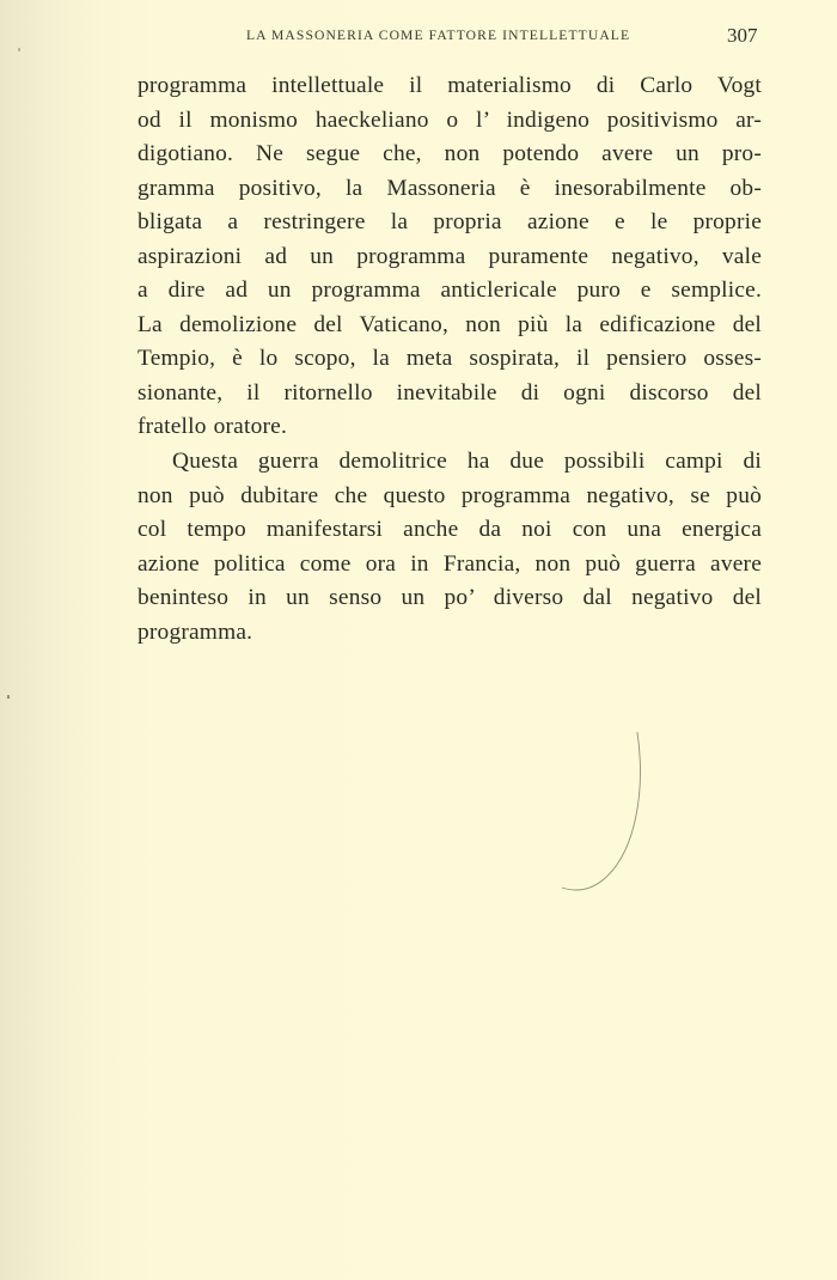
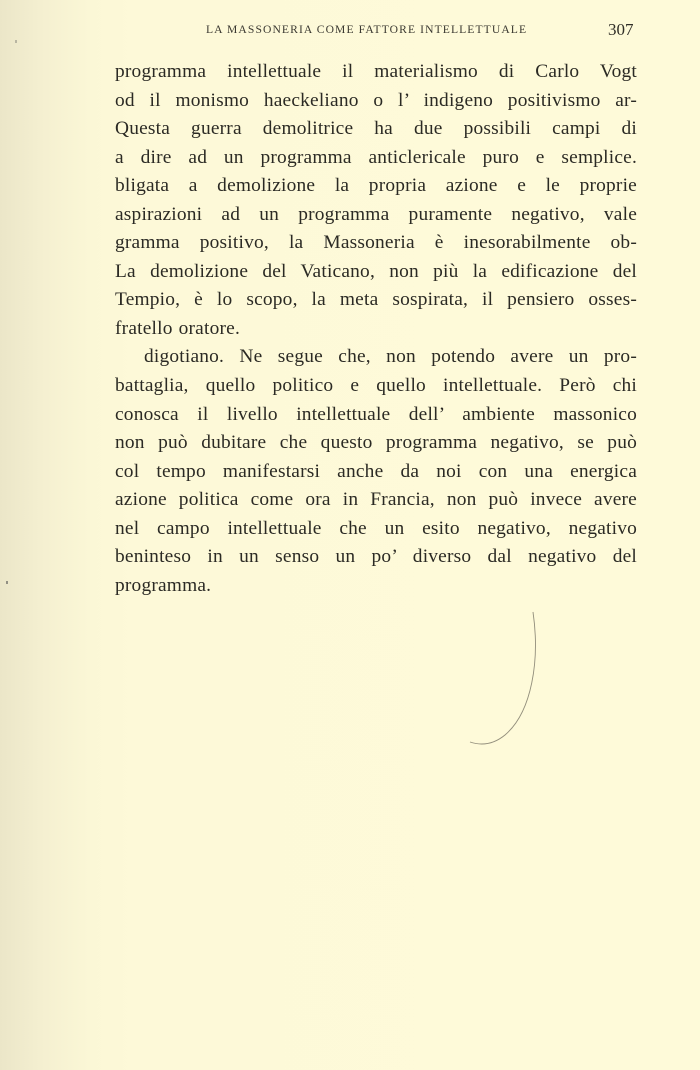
  LA MASSONERIA COME FATTORE INTELLETTUALE
  307
  programma intellettuale il materialismo di Carlo Vogt
  od il monismo haeckeliano o l’ indigeno positivismo ar-
- digotiano. Ne segue che, non potendo avere un pro-
+ Questa guerra demolitrice ha due possibili campi di
- gramma positivo, la Massoneria è inesorabilmente ob-
+ a dire ad un programma anticlericale puro e semplice.
- bligata a restringere la propria azione e le proprie
+ bligata a demolizione la propria azione e le proprie
  aspirazioni ad un programma puramente negativo, vale
- a dire ad un programma anticlericale puro e semplice.
+ gramma positivo, la Massoneria è inesorabilmente ob-
  La demolizione del Vaticano, non più la edificazione del
  Tempio, è lo scopo, la meta sospirata, il pensiero osses-
- sionante, il ritornello inevitabile di ogni discorso del
  fratello oratore.
- Questa guerra demolitrice ha due possibili campi di
+ digotiano. Ne segue che, non potendo avere un pro-
+ battaglia, quello politico e quello intellettuale. Però chi
+ conosca il livello intellettuale dell’ ambiente massonico
  non può dubitare che questo programma negativo, se può
  col tempo manifestarsi anche da noi con una energica
- azione politica come ora in Francia, non può guerra avere
+ azione politica come ora in Francia, non può invece avere
+ nel campo intellettuale che un esito negativo, negativo
  beninteso in un senso un po’ diverso dal negativo del
  programma.
